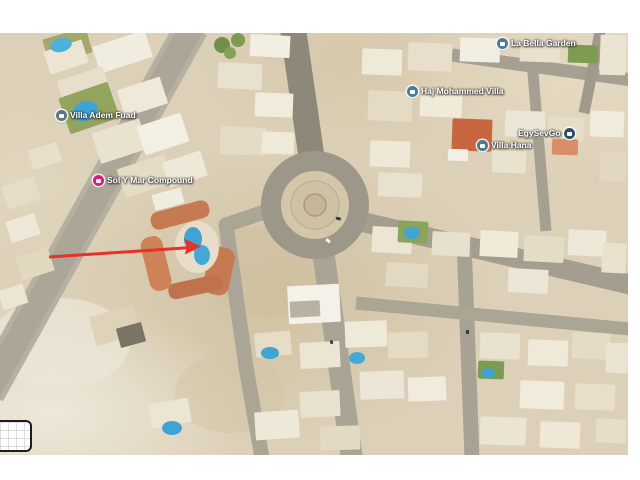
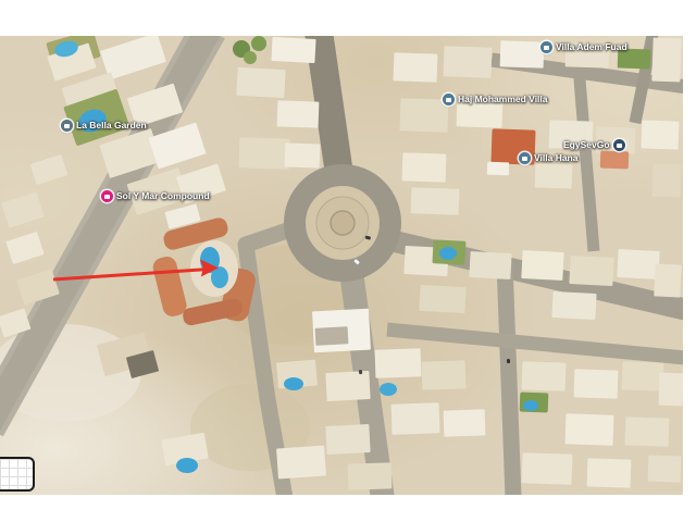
- Villa Adem Fuad
+ La Bella Garden
  Sol Y Mar Compound
- La Bella Garden
+ Villa Adem Fuad
  Haj Mohammed Villa
  EgySevGo
  Villa Hana
